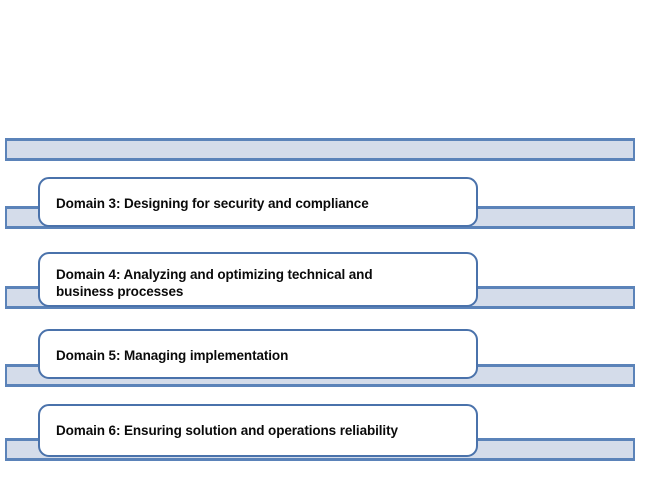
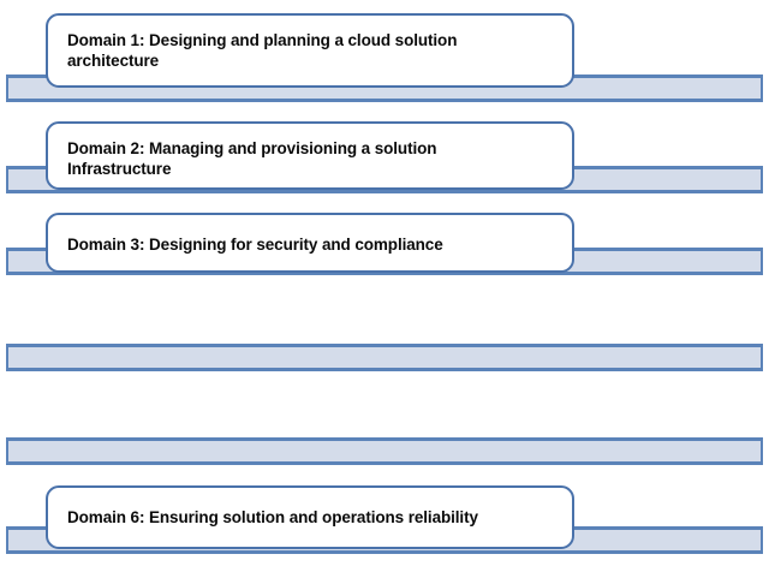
+ Domain 1: Designing and planning a cloud solution
+ architecture
+ Domain 2: Managing and provisioning a solution
+ Infrastructure
  Domain 3: Designing for security and compliance
- Domain 4: Analyzing and optimizing technical and
- business processes
- Domain 5: Managing implementation
  Domain 6: Ensuring solution and operations reliability
